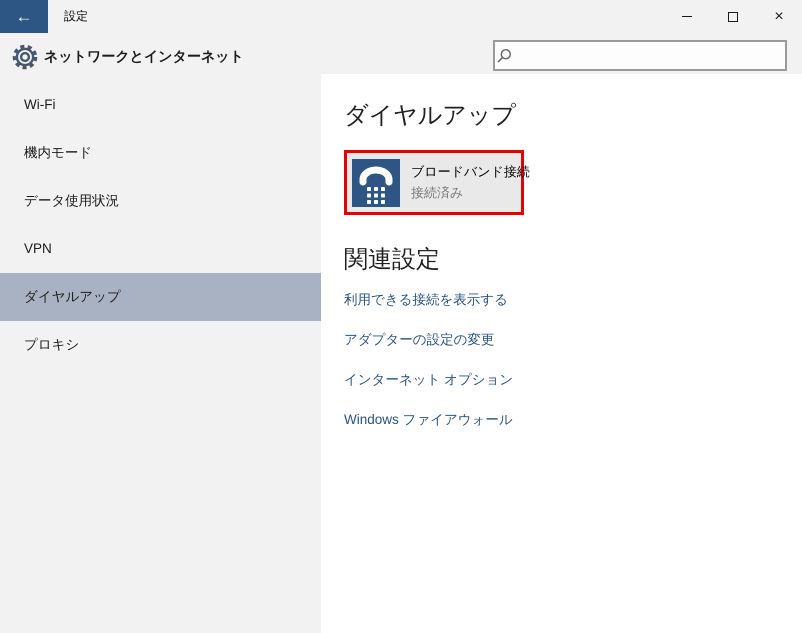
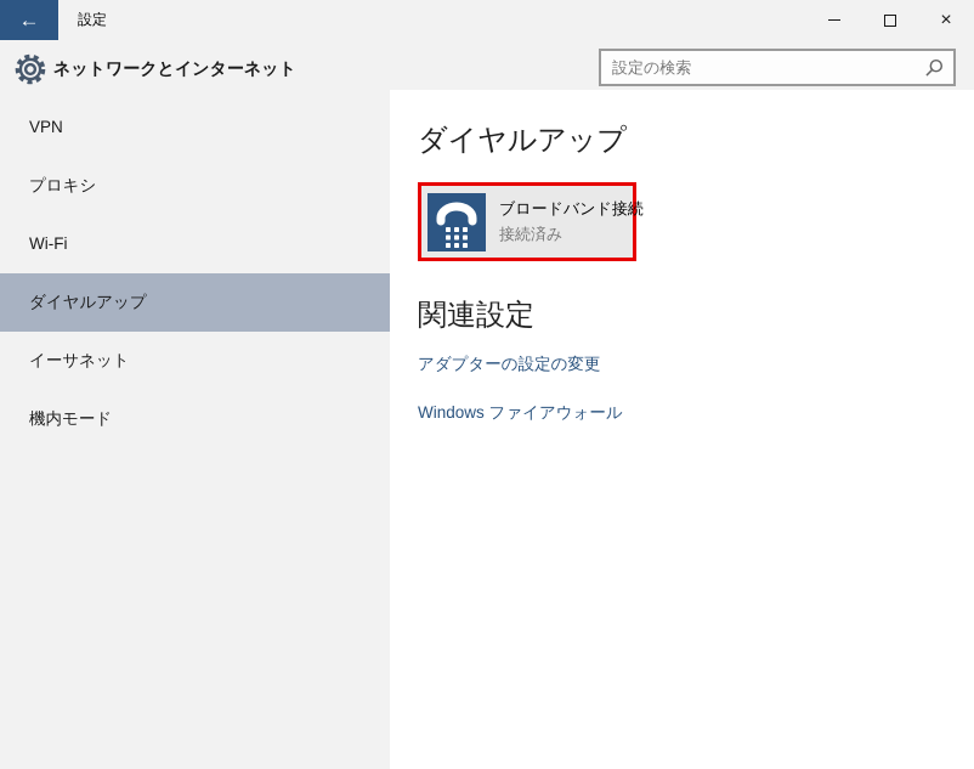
  ←
  設定
  ×
  ネットワークとインターネット
+ 設定の検索
- Wi-Fi
+ VPN
- 機内モード
+ プロキシ
- データ使用状況
- VPN
+ Wi-Fi
  ダイヤルアップ
+ イーサネット
- プロキシ
+ 機内モード
  ダイヤルアップ
  ブロードバンド接続
  接続済み
  関連設定
- 利用できる接続を表示する
  アダプターの設定の変更
- インターネット オプション
  Windows ファイアウォール
